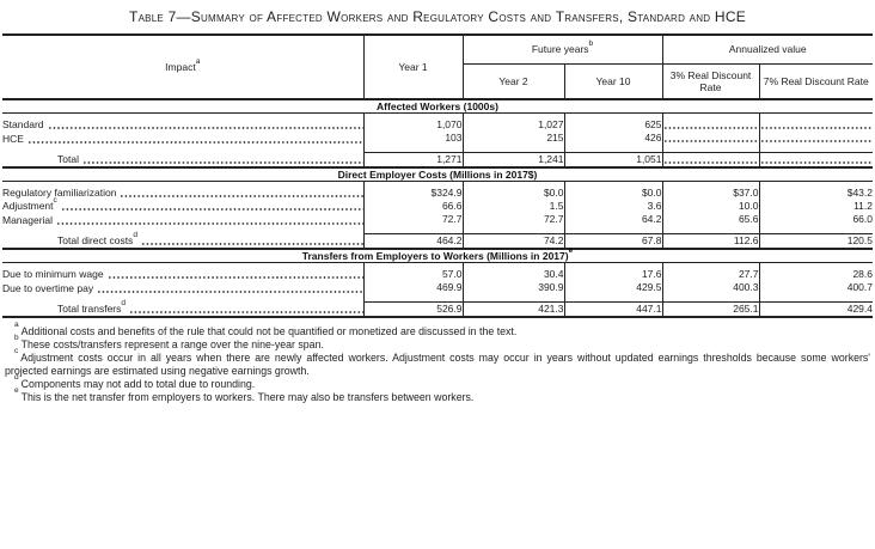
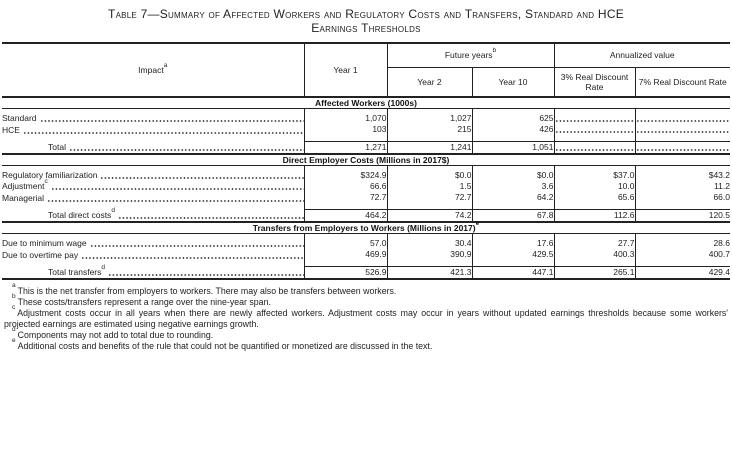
  Table 7—Summary of Affected Workers and Regulatory Costs and Transfers, Standard and HCE
+ Earnings Thresholds
  Impact	Year 1	Future years	Annualized value
  Year 2	Year 10	3% Real Discount Rate	7% Real Discount Rate
  Affected Workers (1000s)
  Standard	1,070	1,027	625
  HCE	103	215	426
  Total	1,271	1,241	1,051
  Direct Employer Costs (Millions in 2017$)
  Regulatory familiarization	$324.9	$0.0	$0.0	$37.0	$43.2
  Adjustment	66.6	1.5	3.6	10.0	11.2
  Managerial	72.7	72.7	64.2	65.6	66.0
  Total direct costs	464.2	74.2	67.8	112.6	120.5
  Transfers from Employers to Workers (Millions in 2017)
  Due to minimum wage	57.0	30.4	17.6	27.7	28.6
  Due to overtime pay	469.9	390.9	429.5	400.3	400.7
  Total transfers	526.9	421.3	447.1	265.1	429.4
- Additional costs and benefits of the rule that could not be quantified or monetized are discussed in the text.
+ This is the net transfer from employers to workers. There may also be transfers between workers.
  These costs/transfers represent a range over the nine-year span.
  Adjustment costs occur in all years when there are newly affected workers. Adjustment costs may occur in years without updated earnings thresholds because some workers' projected earnings are estimated using negative earnings growth.
  Components may not add to total due to rounding.
- This is the net transfer from employers to workers. There may also be transfers between workers.
+ Additional costs and benefits of the rule that could not be quantified or monetized are discussed in the text.
